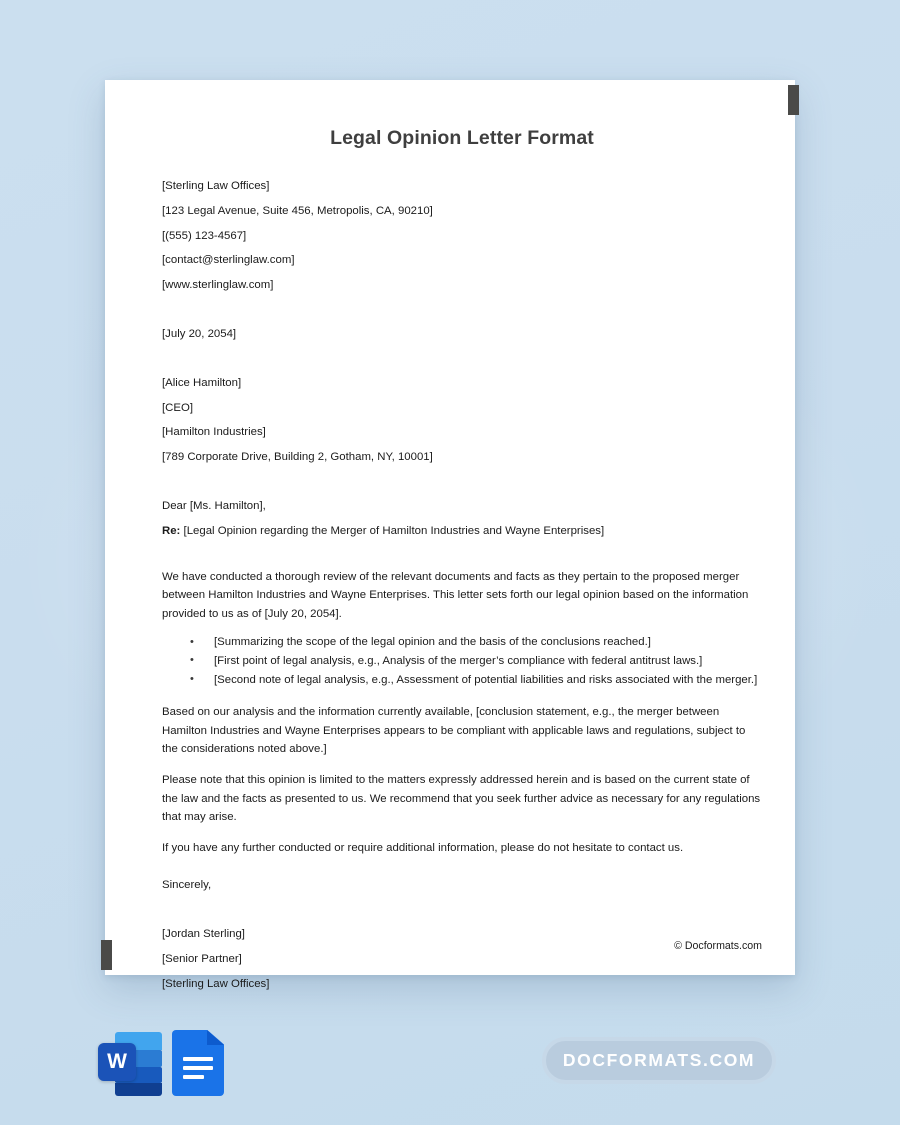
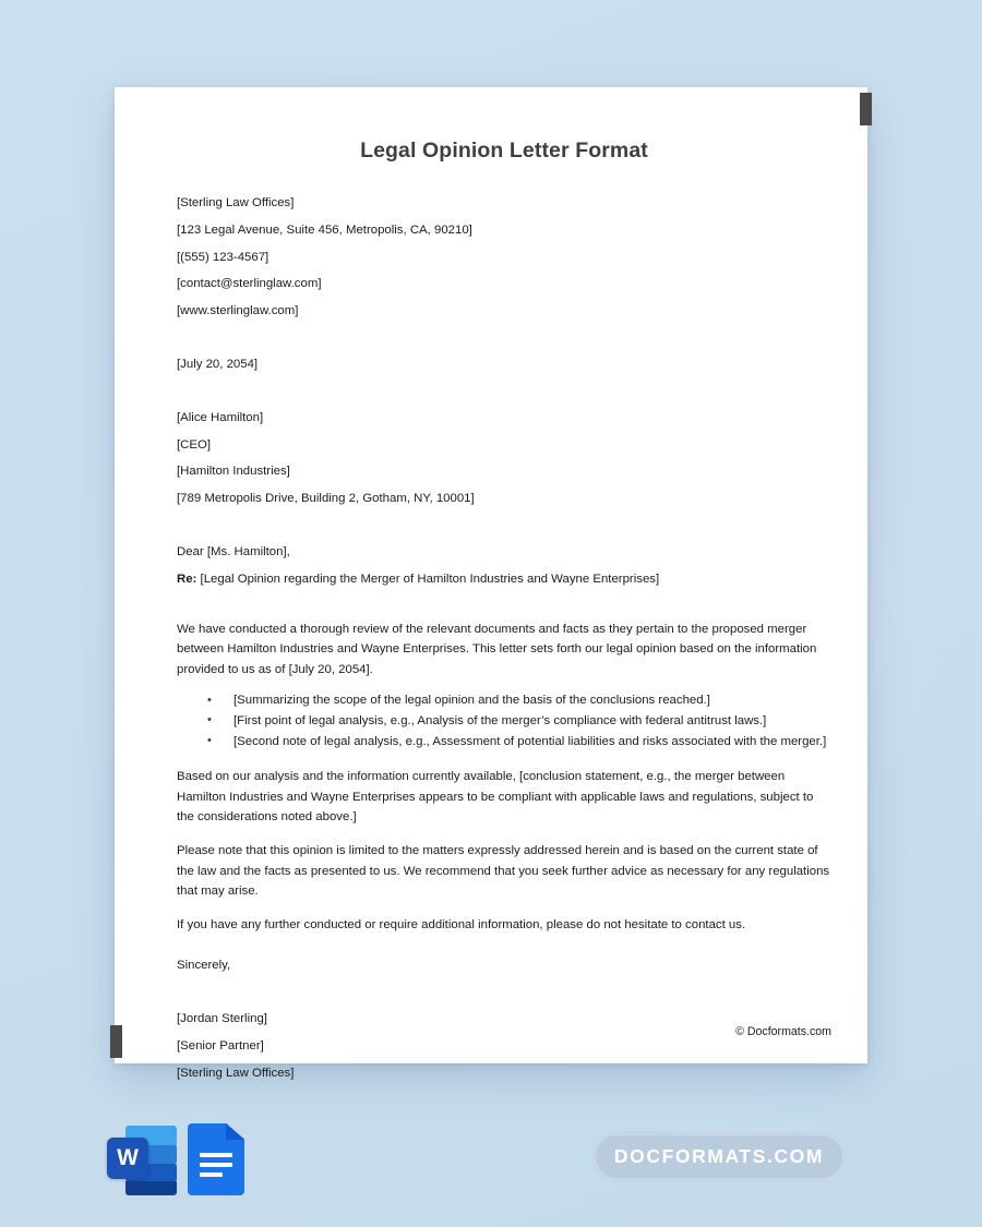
  Legal Opinion Letter Format
  [Sterling Law Offices]
  [123 Legal Avenue, Suite 456, Metropolis, CA, 90210]
  [(555) 123-4567]
  [contact@sterlinglaw.com]
  [www.sterlinglaw.com]
  [July 20, 2054]
  [Alice Hamilton]
  [CEO]
  [Hamilton Industries]
- [789 Corporate Drive, Building 2, Gotham, NY, 10001]
+ [789 Metropolis Drive, Building 2, Gotham, NY, 10001]
  Dear [Ms. Hamilton],
  Re: [Legal Opinion regarding the Merger of Hamilton Industries and Wayne Enterprises]
  We have conducted a thorough review of the relevant documents and facts as they pertain to the proposed merger between Hamilton Industries and Wayne Enterprises. This letter sets forth our legal opinion based on the information provided to us as of [July 20, 2054].
  [Summarizing the scope of the legal opinion and the basis of the conclusions reached.]
  [First point of legal analysis, e.g., Analysis of the merger’s compliance with federal antitrust laws.]
  [Second note of legal analysis, e.g., Assessment of potential liabilities and risks associated with the merger.]
  Based on our analysis and the information currently available, [conclusion statement, e.g., the merger between Hamilton Industries and Wayne Enterprises appears to be compliant with applicable laws and regulations, subject to the considerations noted above.]
  Please note that this opinion is limited to the matters expressly addressed herein and is based on the current state of the law and the facts as presented to us. We recommend that you seek further advice as necessary for any regulations that may arise.
  If you have any further conducted or require additional information, please do not hesitate to contact us.
  Sincerely,
  [Jordan Sterling]
  [Senior Partner]
  [Sterling Law Offices]
  © Docformats.com
  W
  DOCFORMATS.COM
